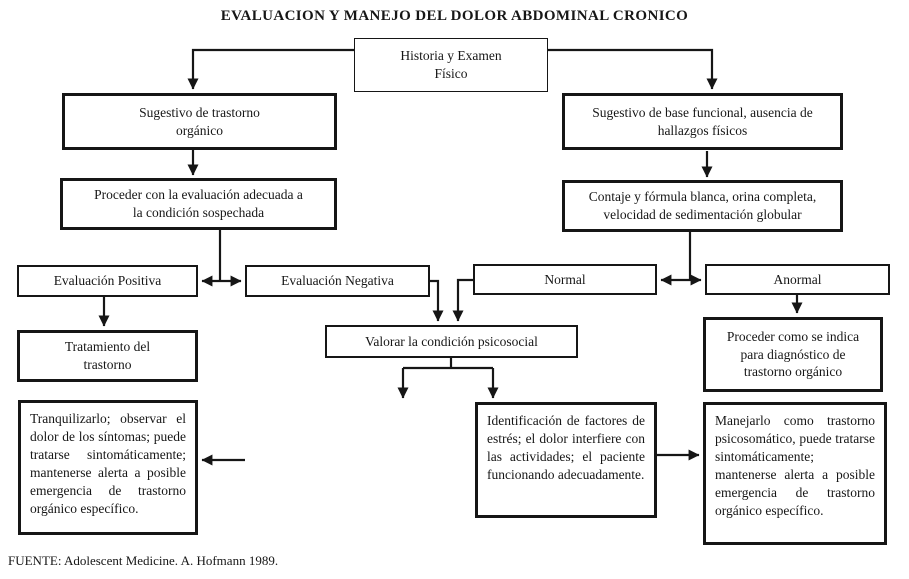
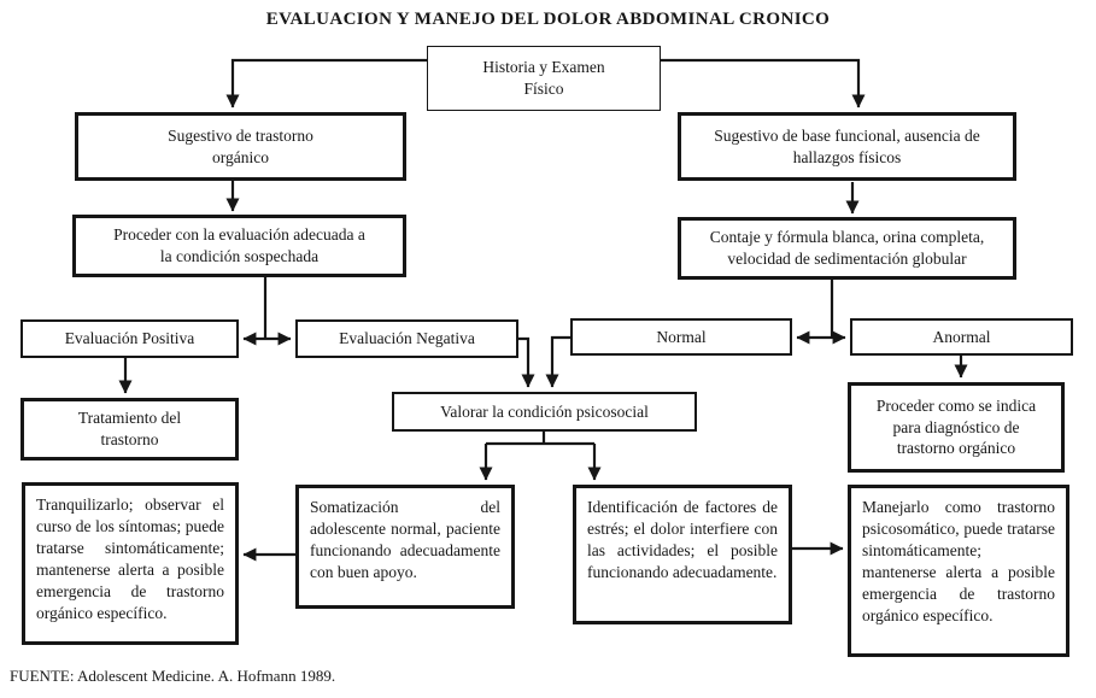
  EVALUACION Y MANEJO DEL DOLOR ABDOMINAL CRONICO
  Historia y Examen
  Físico
  Sugestivo de trastorno
  orgánico
  Sugestivo de base funcional, ausencia de
  hallazgos físicos
  Proceder con la evaluación adecuada a
  la condición sospechada
  Contaje y fórmula blanca, orina completa,
  velocidad de sedimentación globular
  Evaluación Positiva
  Evaluación Negativa
  Normal
  Anormal
  Tratamiento del
  trastorno
  Valorar la condición psicosocial
  Proceder como se indica
  para diagnóstico de
  trastorno orgánico
- Tranquilizarlo; observar el dolor de los síntomas; puede tratarse sintomáticamente; mantenerse alerta a posible emergencia de trastorno orgánico específico.
+ Tranquilizarlo; observar el curso de los síntomas; puede tratarse sintomáticamente; mantenerse alerta a posible emergencia de trastorno orgánico específico.
+ Somatización del adolescente normal, paciente funcionando adecuadamente con buen apoyo.
- Identificación de factores de estrés; el dolor interfiere con las actividades; el paciente funcionando adecuadamente.
+ Identificación de factores de estrés; el dolor interfiere con las actividades; el posible funcionando adecuadamente.
  Manejarlo como trastorno psicosomático, puede tratarse sintomáticamente; mantenerse alerta a posible emergencia de trastorno orgánico específico.
  FUENTE: Adolescent Medicine. A. Hofmann 1989.
